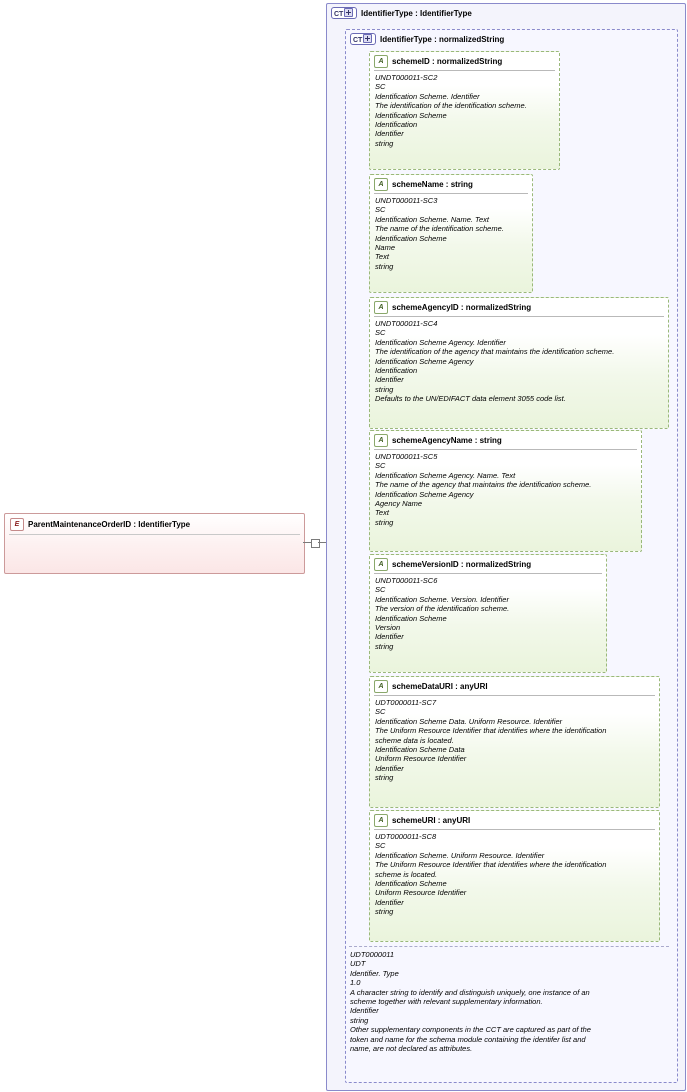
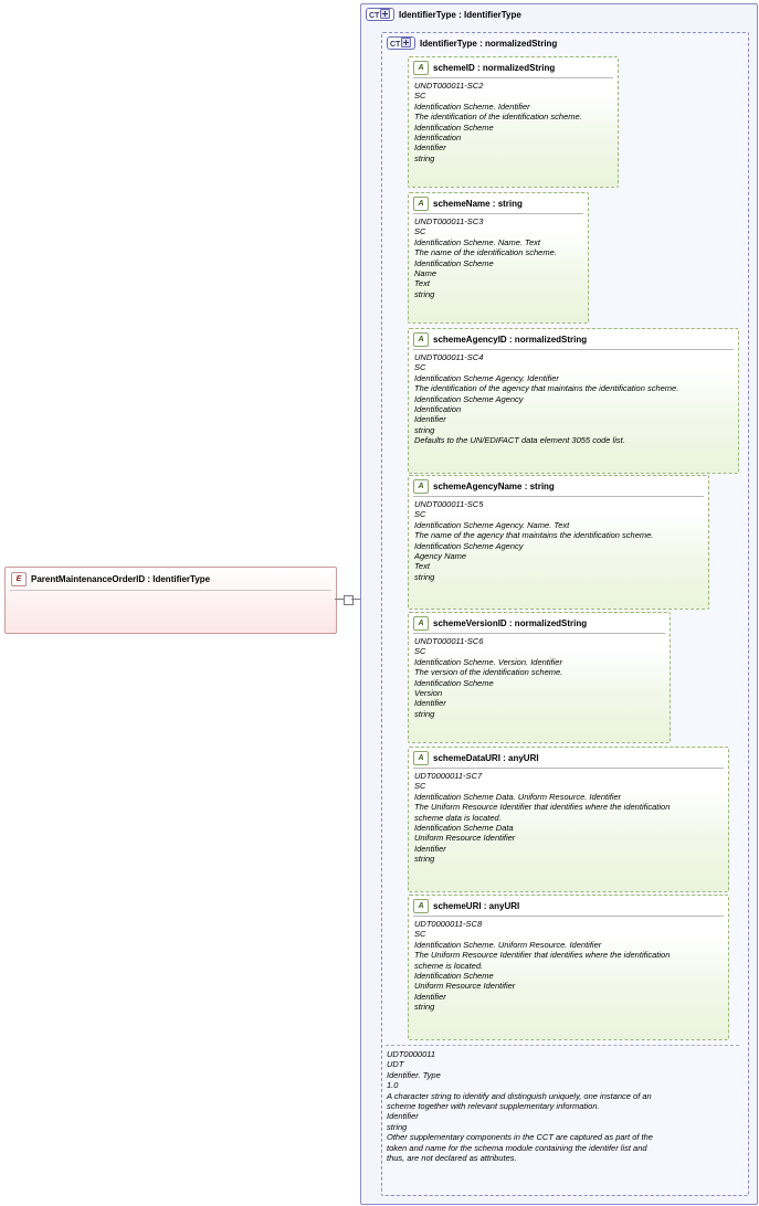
  IdentifierType : IdentifierType
  IdentifierType : normalizedString
  schemeID : normalizedString
  UNDT000011-SC2
  SC
  Identification Scheme. Identifier
  The identification of the identification scheme.
  Identification Scheme
  Identification
  Identifier
  string
  schemeName : string
  UNDT000011-SC3
  SC
  Identification Scheme. Name. Text
  The name of the identification scheme.
  Identification Scheme
  Name
  Text
  string
  schemeAgencyID : normalizedString
  UNDT000011-SC4
  SC
  Identification Scheme Agency. Identifier
  The identification of the agency that maintains the identification scheme.
  Identification Scheme Agency
  Identification
  Identifier
  string
  Defaults to the UN/EDIFACT data element 3055 code list.
  schemeAgencyName : string
  UNDT000011-SC5
  SC
  Identification Scheme Agency. Name. Text
  The name of the agency that maintains the identification scheme.
  Identification Scheme Agency
  Agency Name
  Text
  string
  schemeVersionID : normalizedString
  UNDT000011-SC6
  SC
  Identification Scheme. Version. Identifier
  The version of the identification scheme.
  Identification Scheme
  Version
  Identifier
  string
  schemeDataURI : anyURI
  UDT0000011-SC7
  SC
  Identification Scheme Data. Uniform Resource. Identifier
  The Uniform Resource Identifier that identifies where the identification
  scheme data is located.
  Identification Scheme Data
  Uniform Resource Identifier
  Identifier
  string
  schemeURI : anyURI
  UDT0000011-SC8
  SC
  Identification Scheme. Uniform Resource. Identifier
  The Uniform Resource Identifier that identifies where the identification
  scheme is located.
  Identification Scheme
  Uniform Resource Identifier
  Identifier
  string
  UDT0000011
  UDT
  Identifier. Type
  1.0
  A character string to identify and distinguish uniquely, one instance of an
  scheme together with relevant supplementary information.
  Identifier
  string
  Other supplementary components in the CCT are captured as part of the
  token and name for the schema module containing the identifer list and
- name, are not declared as attributes.
+ thus, are not declared as attributes.
  ParentMaintenanceOrderID : IdentifierType
